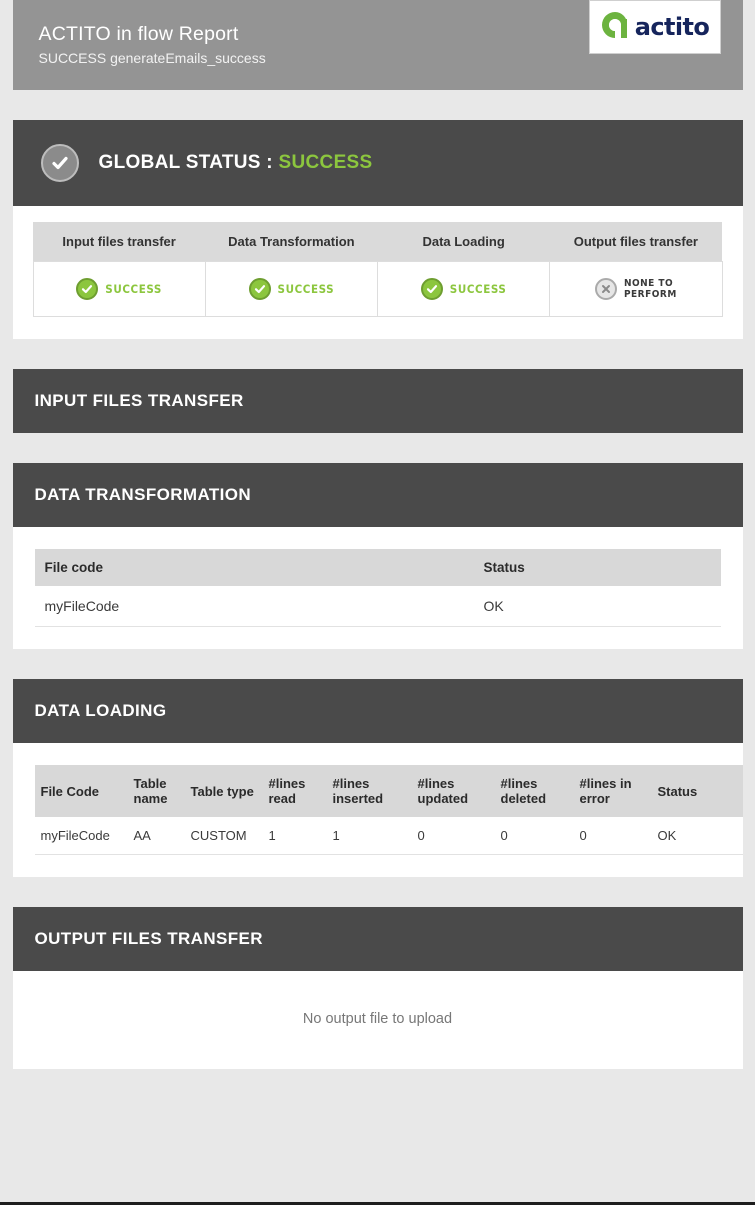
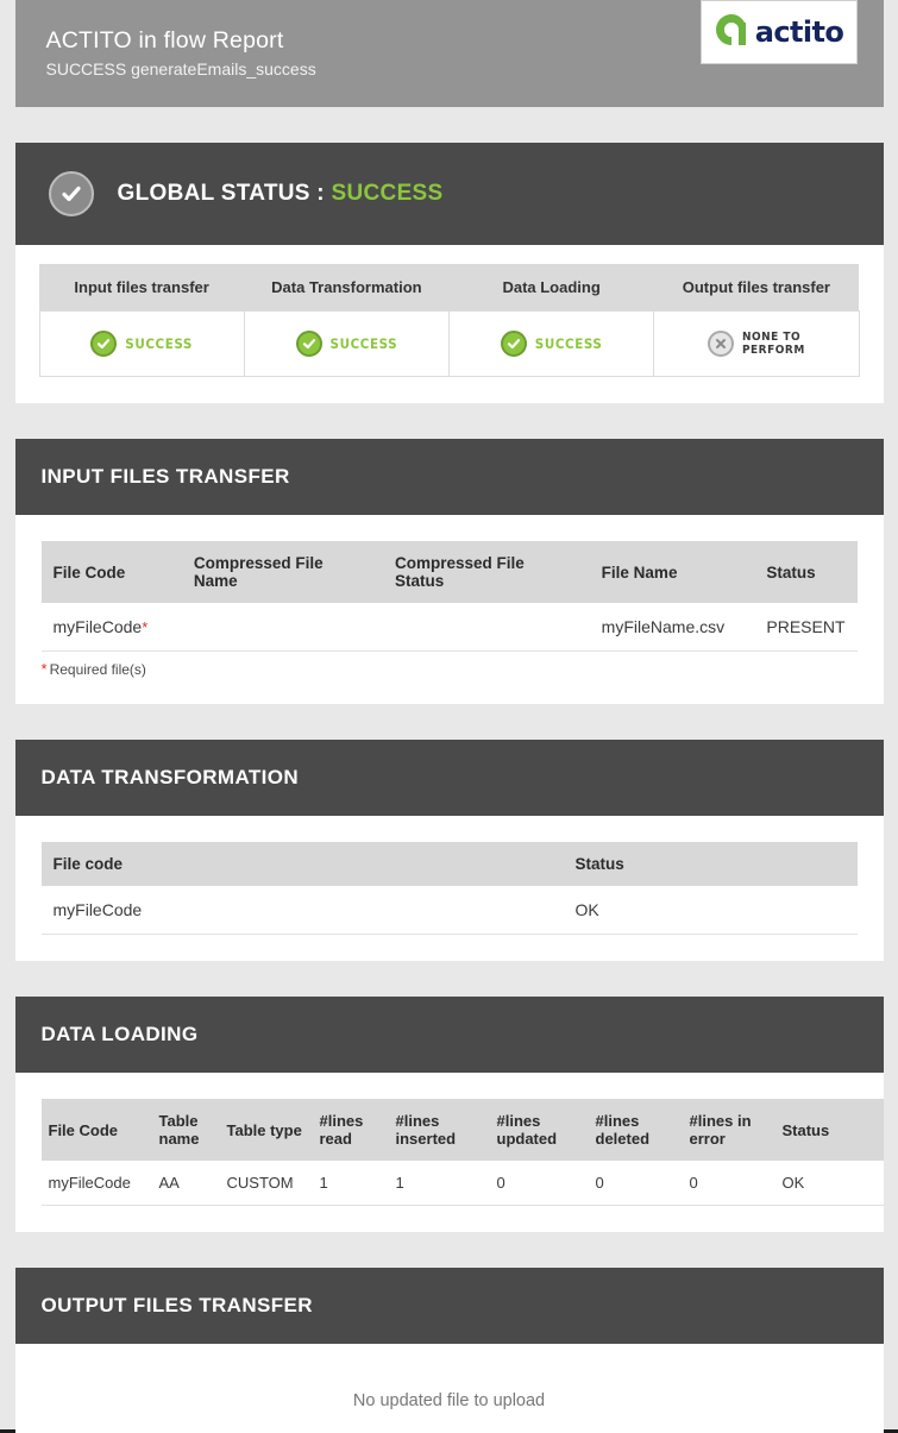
  ACTITO in flow Report
  SUCCESS generateEmails_success
  actito
  GLOBAL STATUS : SUCCESS
  Input files transfer	Data Transformation	Data Loading	Output files transfer
  SUCCESS	SUCCESS	SUCCESS	NONE TO PERFORM
  INPUT FILES TRANSFER
+ File Code	Compressed File Name	Compressed File Status	File Name	Status
+ myFileCode*			myFileName.csv	PRESENT
+ * Required file(s)
  DATA TRANSFORMATION
  File code	Status
  myFileCode	OK
  DATA LOADING
  File Code	Table name	Table type	#lines read	#lines inserted	#lines updated	#lines deleted	#lines in error	Status
  myFileCode	AA	CUSTOM	1	1	0	0	0	OK
  OUTPUT FILES TRANSFER
- No output file to upload
+ No updated file to upload
